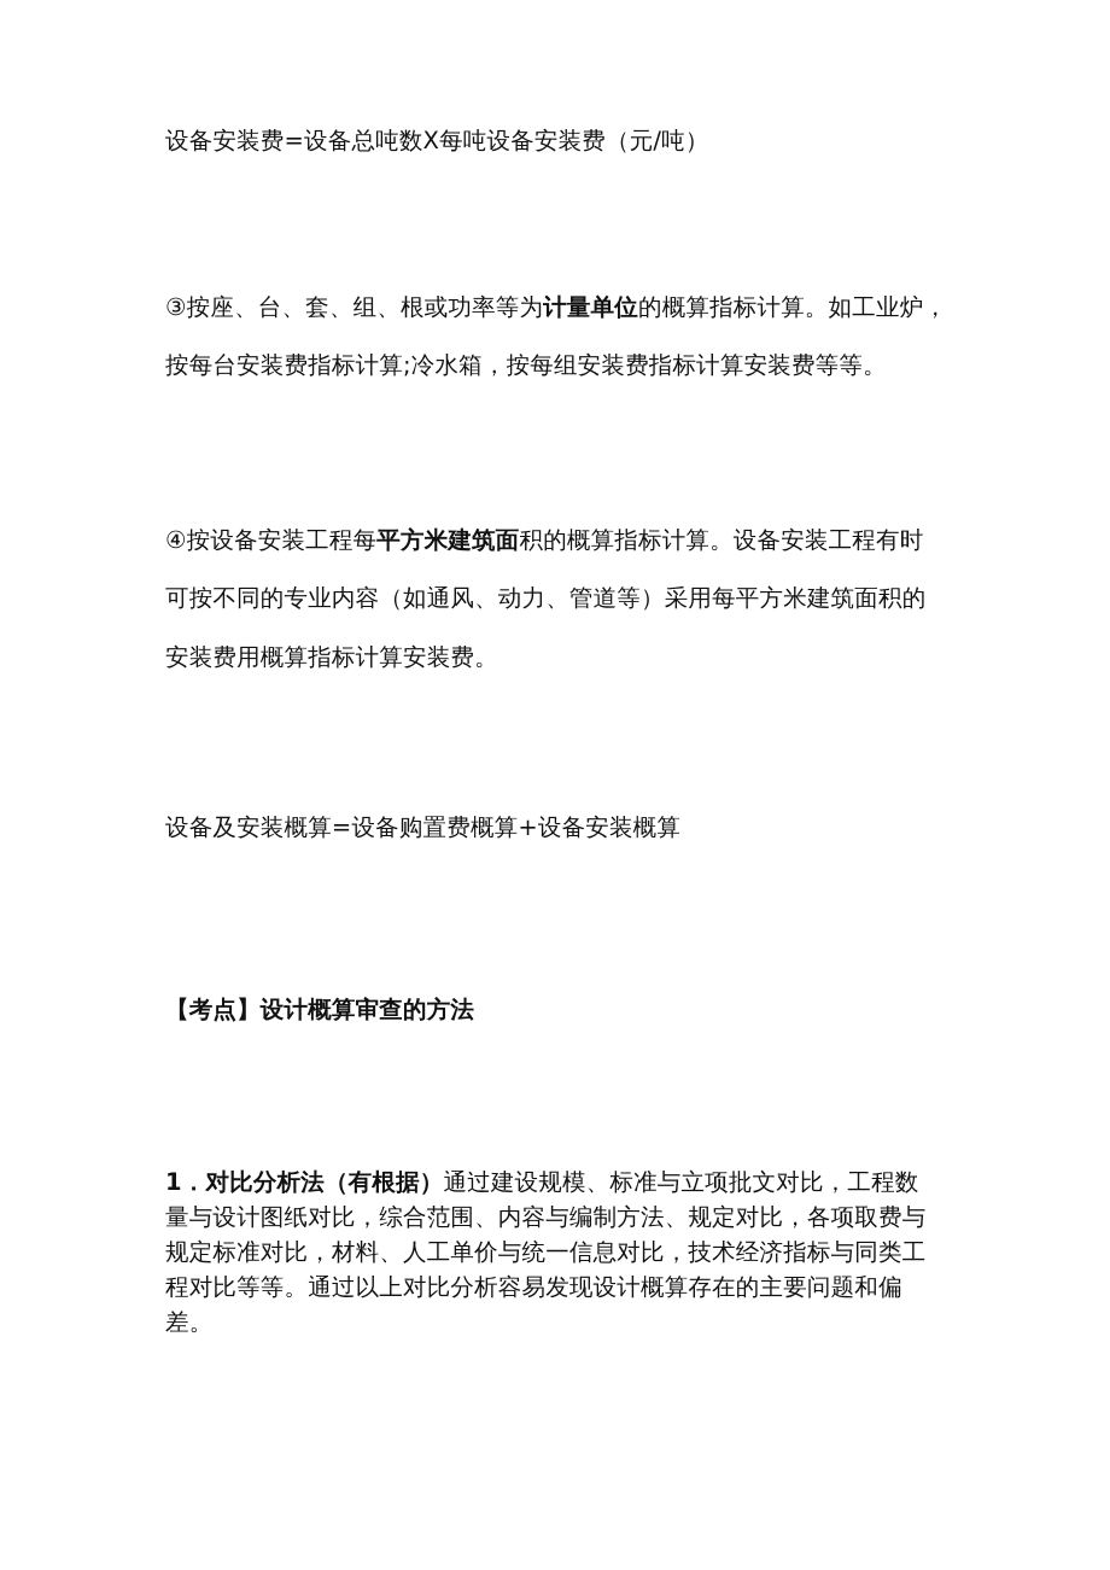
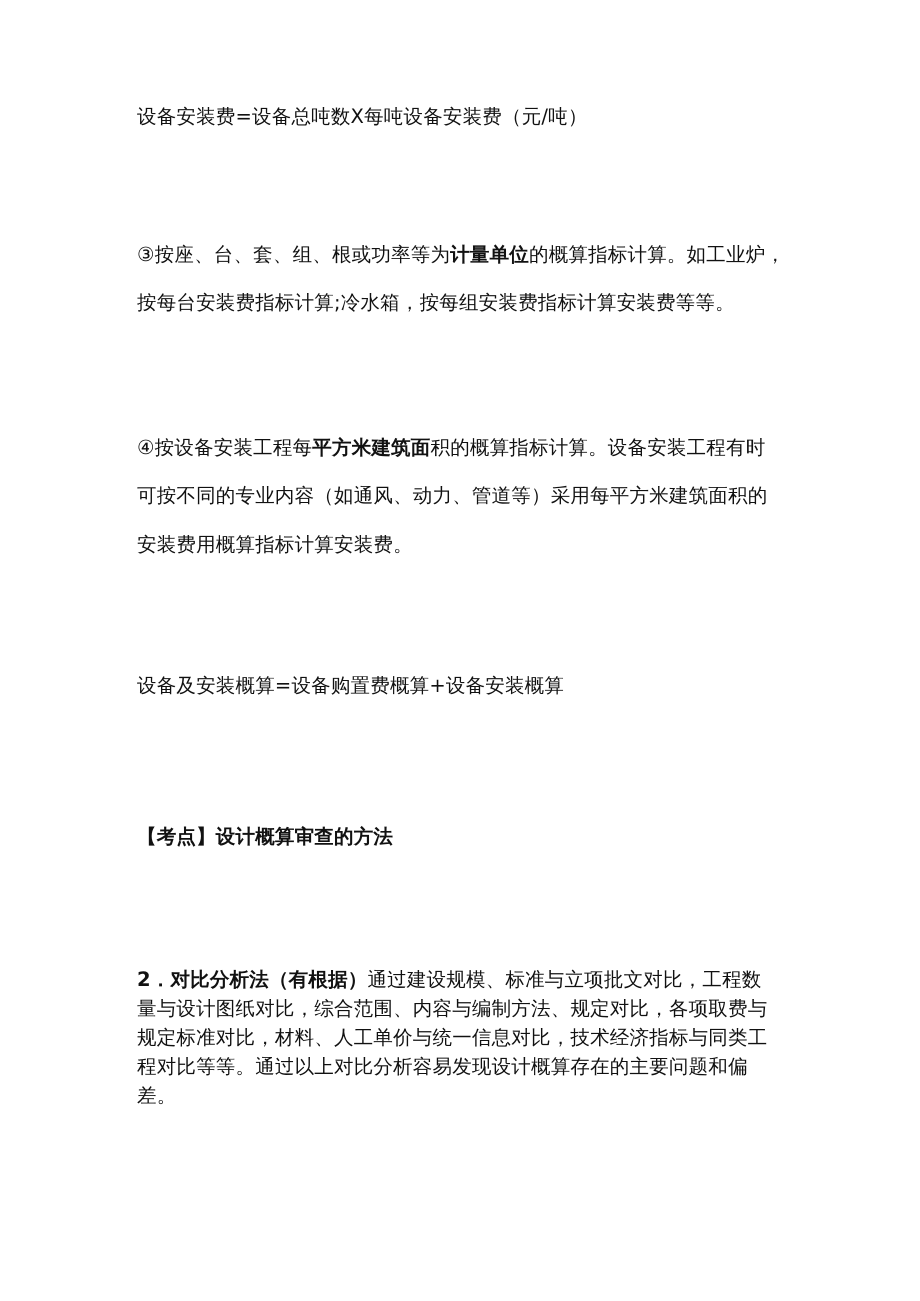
  设备安装费=设备总吨数Ⅹ每吨设备安装费（元/吨）
  ③按座、台、套、组、根或功率等为计量单位的概算指标计算。如工业炉，
  按每台安装费指标计算;冷水箱，按每组安装费指标计算安装费等等。
  ④按设备安装工程每平方米建筑面积的概算指标计算。设备安装工程有时
  可按不同的专业内容（如通风、动力、管道等）采用每平方米建筑面积的
  安装费用概算指标计算安装费。
  设备及安装概算=设备购置费概算+设备安装概算
  【考点】设计概算审查的方法
- 1．对比分析法（有根据）通过建设规模、标准与立项批文对比，工程数
+ 2．对比分析法（有根据）通过建设规模、标准与立项批文对比，工程数
  量与设计图纸对比，综合范围、内容与编制方法、规定对比，各项取费与
  规定标准对比，材料、人工单价与统一信息对比，技术经济指标与同类工
  程对比等等。通过以上对比分析容易发现设计概算存在的主要问题和偏
  差。
